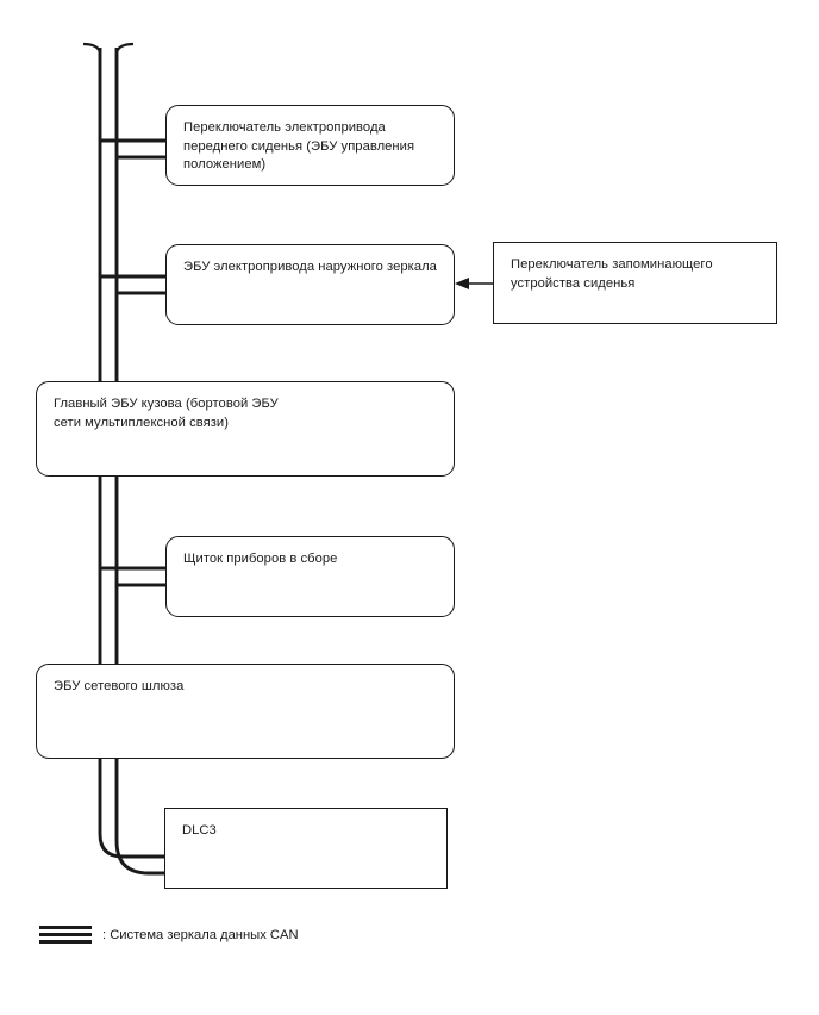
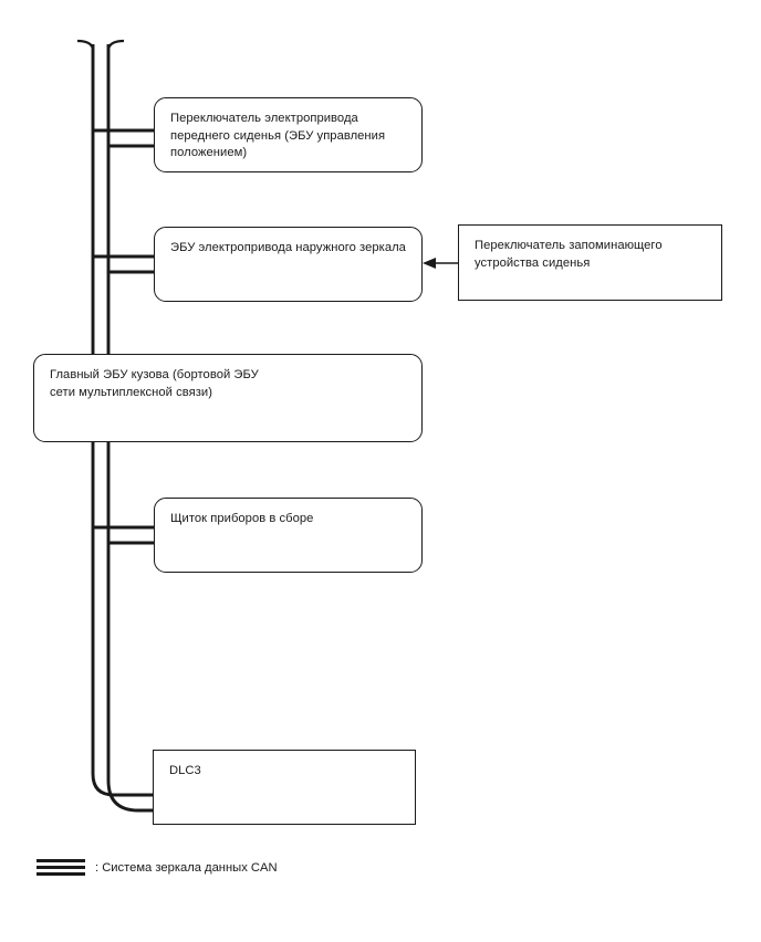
  Переключатель электропривода
  переднего сиденья (ЭБУ управления
  положением)
  ЭБУ электропривода наружного зеркала
  Переключатель запоминающего
  устройства сиденья
  Главный ЭБУ кузова (бортовой ЭБУ
  сети мультиплексной связи)
  Щиток приборов в сборе
- ЭБУ сетевого шлюза
  DLC3
  : Система зеркала данных CAN
